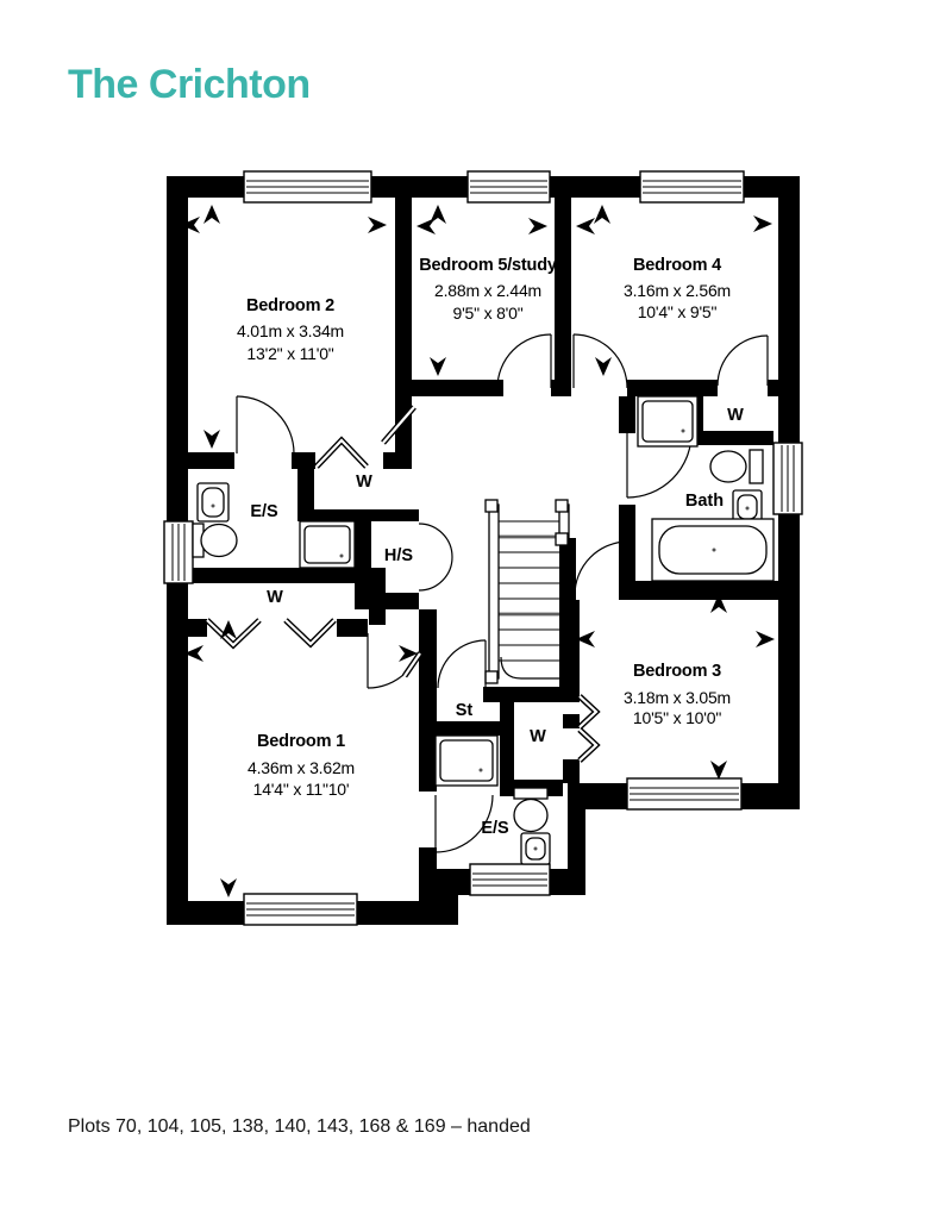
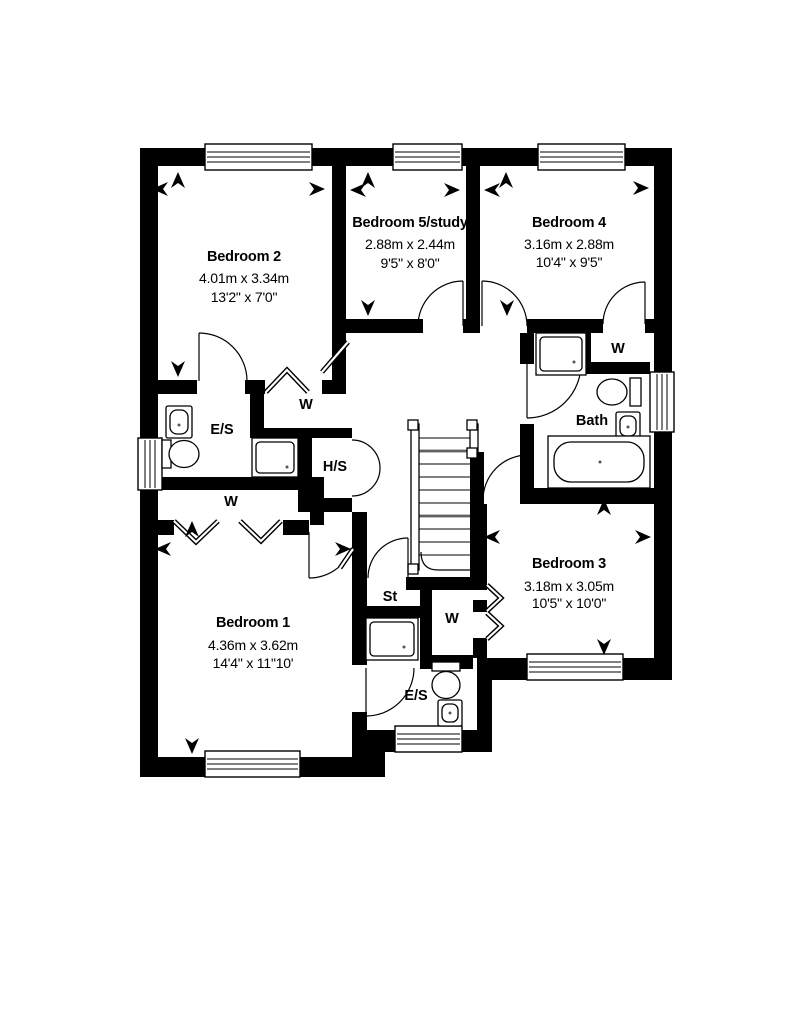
- The Crichton
  Bedroom 2
  4.01m x 3.34m
- 13'2" x 11'0"
+ 13'2" x 7'0"
  Bedroom 5/study
  2.88m x 2.44m
  9'5" x 8'0"
  Bedroom 4
- 3.16m x 2.56m
+ 3.16m x 2.88m
  10'4" x 9'5"
  Bedroom 1
  4.36m x 3.62m
  14'4" x 11"10'
  Bedroom 3
  3.18m x 3.05m
  10'5" x 10'0"
  E/S
  W
  H/S
  W
  Bath
  W
  W
  St
  E/S
- Plots 70, 104, 105, 138, 140, 143, 168 & 169 – handed
